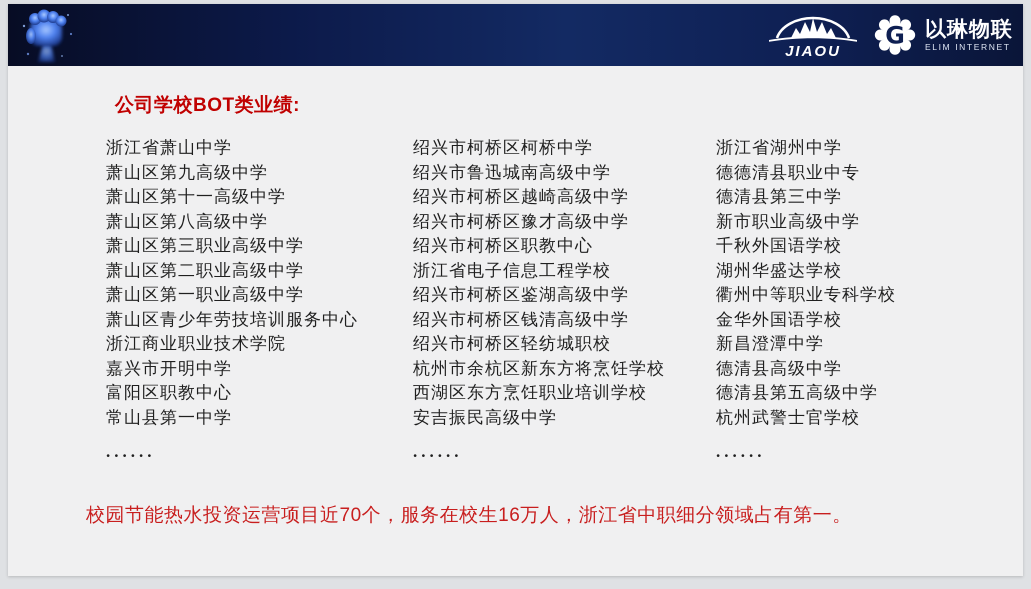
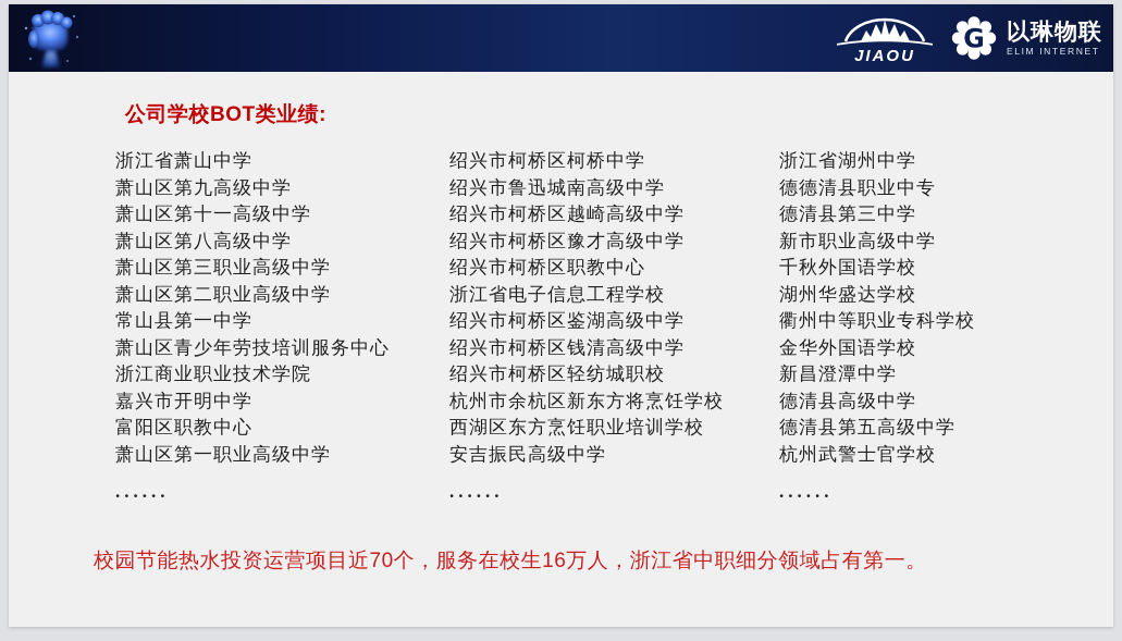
  JIAOU
  G
  以琳物联
  ELIM INTERNET
  公司学校BOT类业绩:
  浙江省萧山中学
  萧山区第九高级中学
  萧山区第十一高级中学
  萧山区第八高级中学
  萧山区第三职业高级中学
  萧山区第二职业高级中学
- 萧山区第一职业高级中学
+ 常山县第一中学
  萧山区青少年劳技培训服务中心
  浙江商业职业技术学院
  嘉兴市开明中学
  富阳区职教中心
- 常山县第一中学
+ 萧山区第一职业高级中学
  ......
  绍兴市柯桥区柯桥中学
  绍兴市鲁迅城南高级中学
  绍兴市柯桥区越崎高级中学
  绍兴市柯桥区豫才高级中学
  绍兴市柯桥区职教中心
  浙江省电子信息工程学校
  绍兴市柯桥区鉴湖高级中学
  绍兴市柯桥区钱清高级中学
  绍兴市柯桥区轻纺城职校
  杭州市余杭区新东方将烹饪学校
  西湖区东方烹饪职业培训学校
  安吉振民高级中学
  ......
  浙江省湖州中学
  德德清县职业中专
  德清县第三中学
  新市职业高级中学
  千秋外国语学校
  湖州华盛达学校
  衢州中等职业专科学校
  金华外国语学校
  新昌澄潭中学
  德清县高级中学
  德清县第五高级中学
  杭州武警士官学校
  ......
  校园节能热水投资运营项目近70个，服务在校生16万人，浙江省中职细分领域占有第一。
